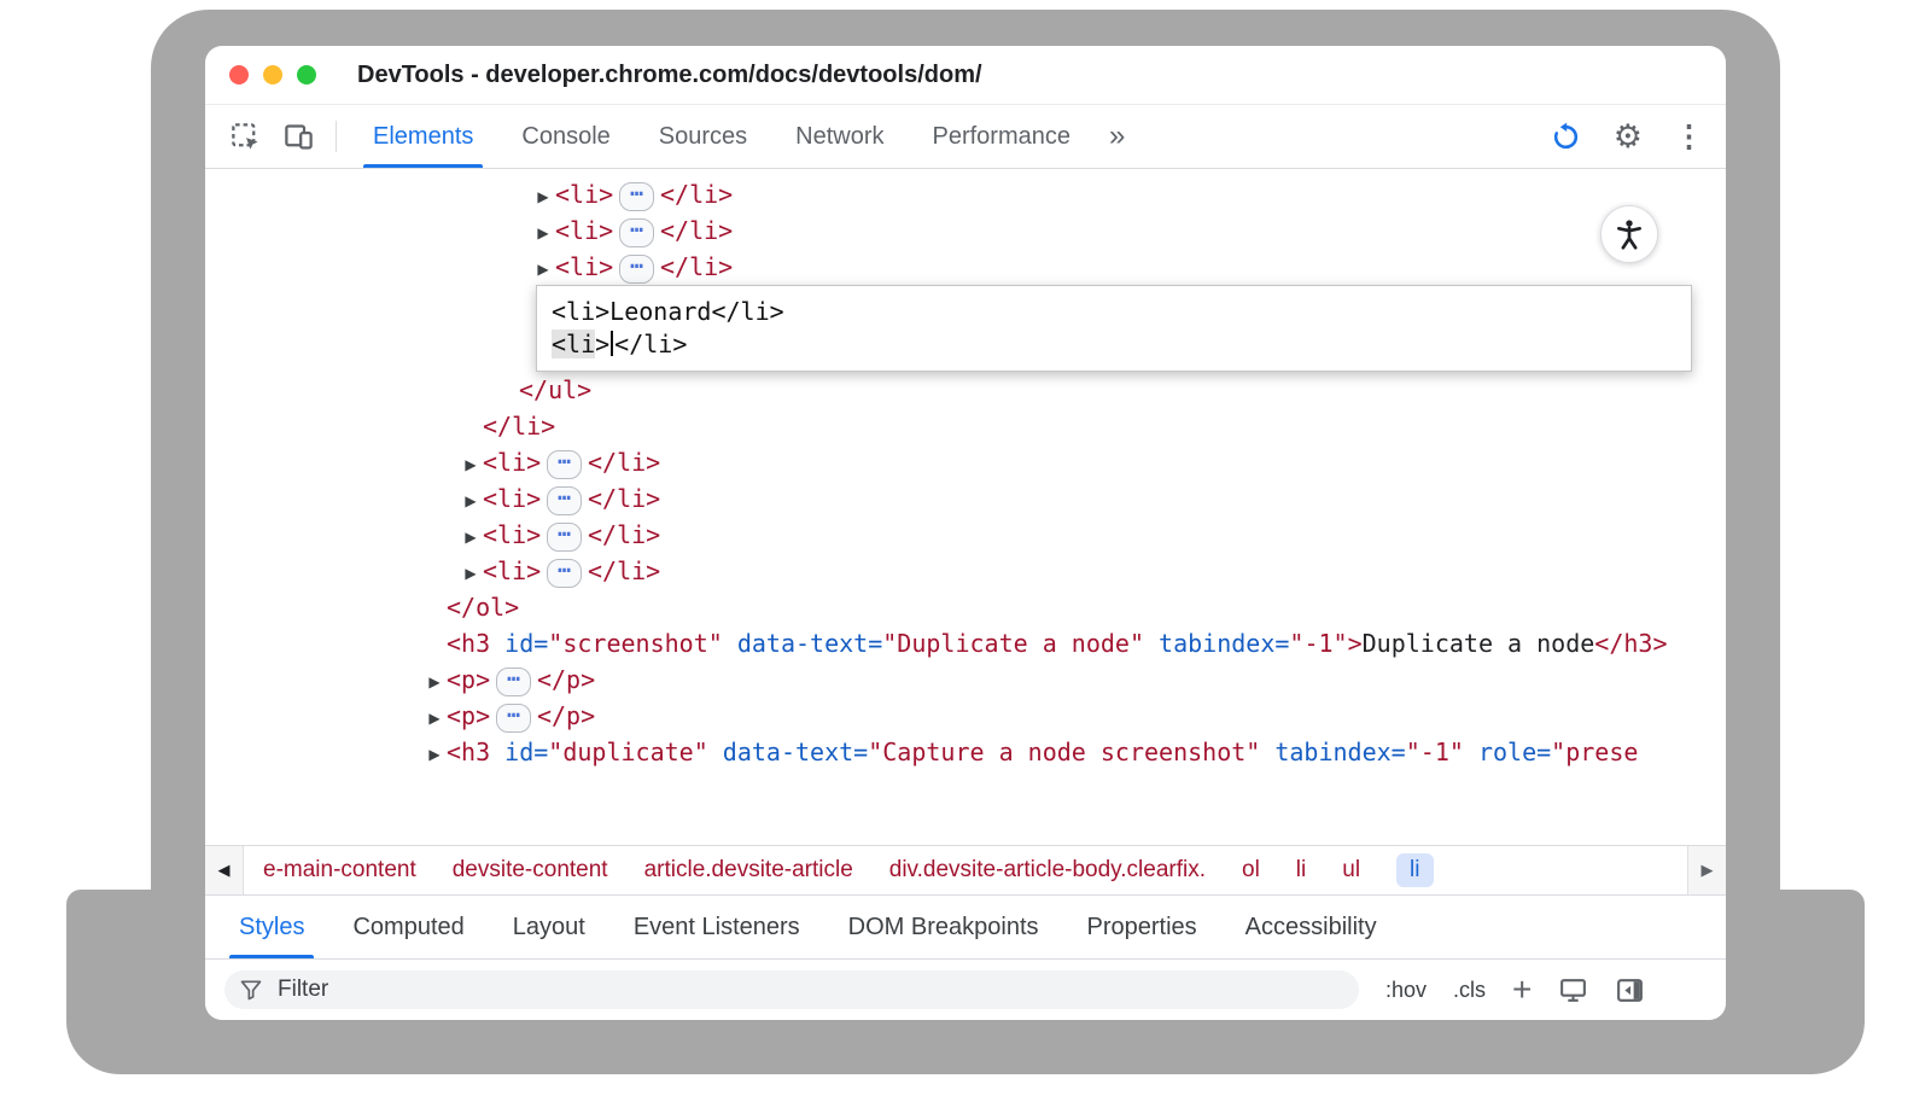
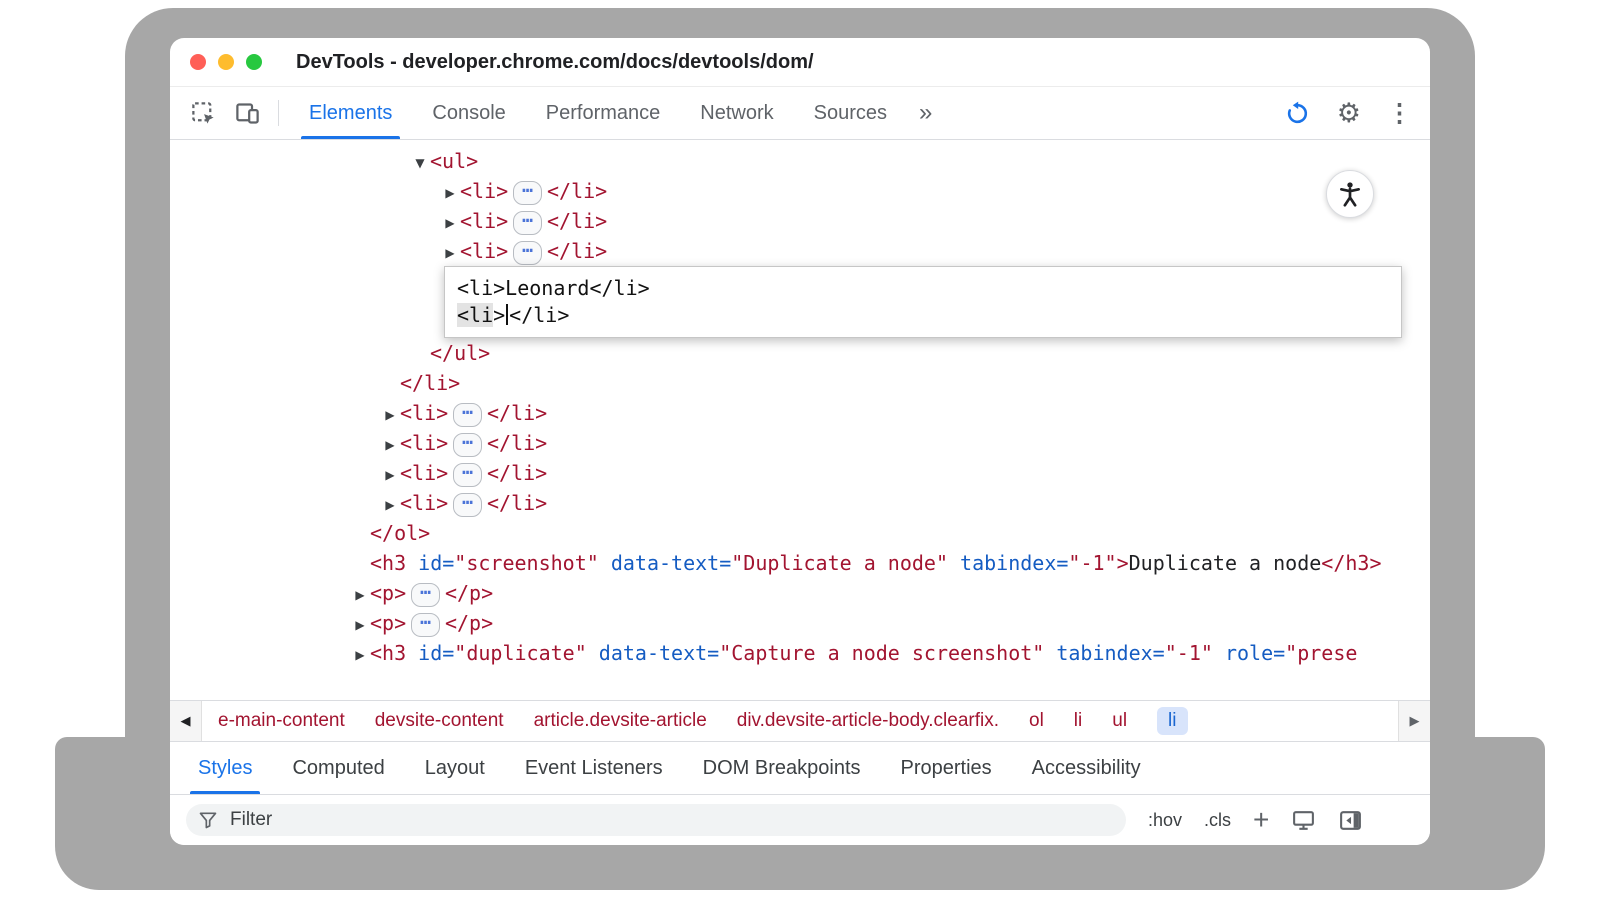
  DevTools - developer.chrome.com/docs/devtools/dom/
  Elements
  Console
- Sources
+ Performance
  Network
- Performance
+ Sources
  »
  ⚙
  ⋮
+ ▼ <ul>
  ▶ <li> … </li>
  ▶ <li> … </li>
  ▶ <li> … </li>
  <li>Leonard</li>
  <li> </li>
  </ul>
  </li>
  ▶ <li> … </li>
  ▶ <li> … </li>
  ▶ <li> … </li>
  ▶ <li> … </li>
  </ol>
  <h3 id="screenshot" data-text="Duplicate a node" tabindex="-1">Duplicate a node</h3>
  ▶ <p> … </p>
  ▶ <p> … </p>
  ▶ <h3 id="duplicate" data-text="Capture a node screenshot" tabindex="-1" role="prese
  ◀
  e-main-content
  devsite-content
  article.devsite-article
  div.devsite-article-body.clearfix.
  ol
  li
  ul
  li
  ▶
  Styles
  Computed
  Layout
  Event Listeners
  DOM Breakpoints
  Properties
  Accessibility
  Filter
  :hov
  .cls
  +
